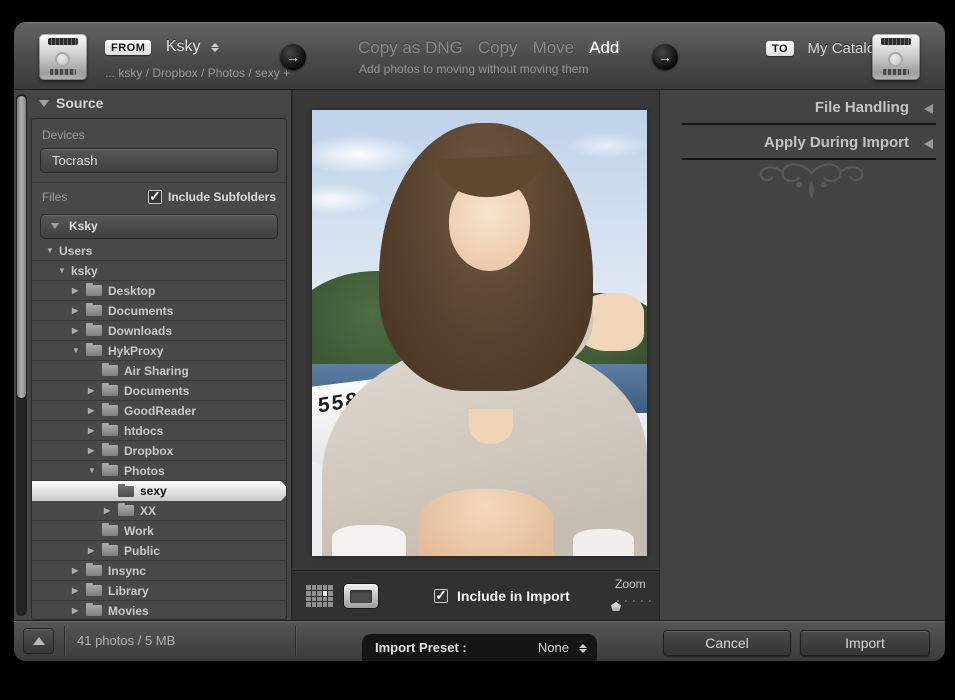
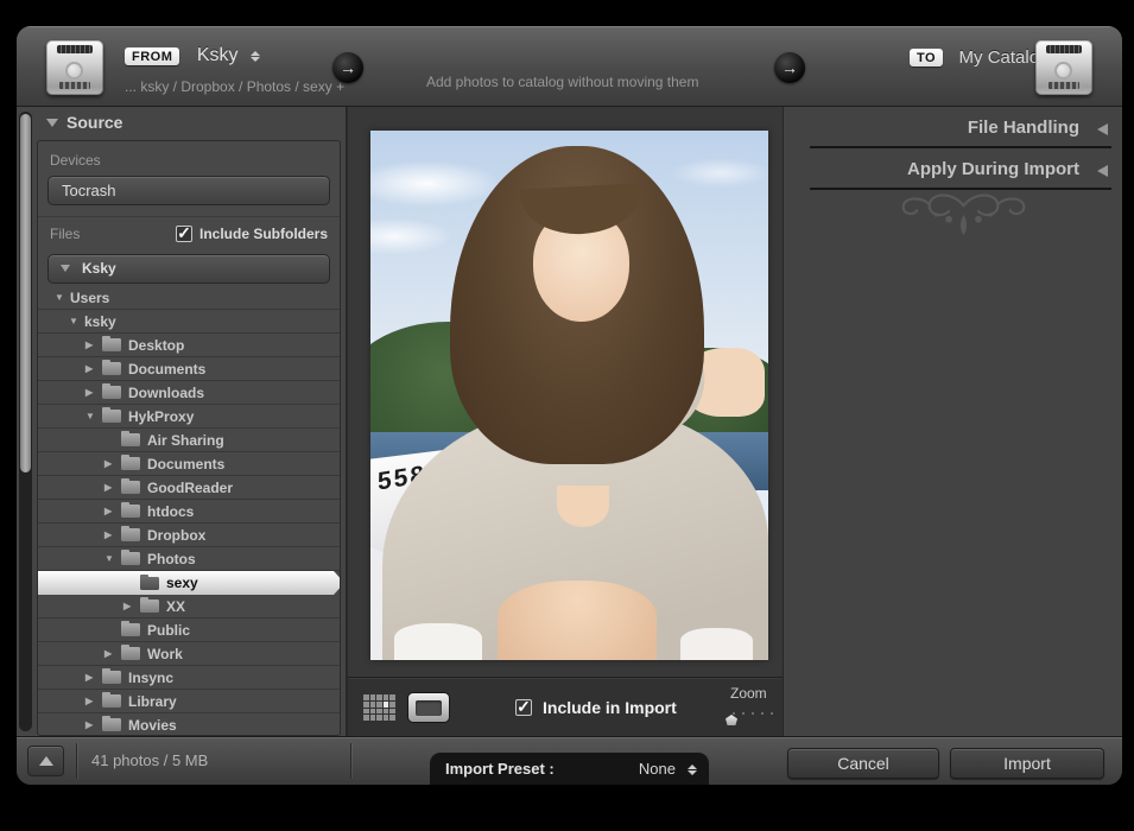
  FROM Ksky
  ... ksky / Dropbox / Photos / sexy +
  →
- Copy as DNG
- Copy
- Move
- Add
- Add photos to moving without moving them
+ Add photos to catalog without moving them
  →
  TO My Catalo
  Source
  Devices
  Tocrash
  Files
  Include Subfolders
  Ksky
  ▼
  Users
  ▼
  ksky
  ▶
  Desktop
  ▶
  Documents
  ▶
  Downloads
  ▼
  HykProxy
  Air Sharing
  ▶
  Documents
  ▶
  GoodReader
  ▶
  htdocs
  ▶
  Dropbox
  ▼
  Photos
  sexy
  ▶
  XX
- Work
+ Public
  ▶
- Public
+ Work
  ▶
  Insync
  ▶
  Library
  ▶
  Movies
  Include in Import
  Zoom
  File Handling
  Apply During Import
  41 photos / 5 MB
  Import Preset :
  None
  Cancel
  Import
